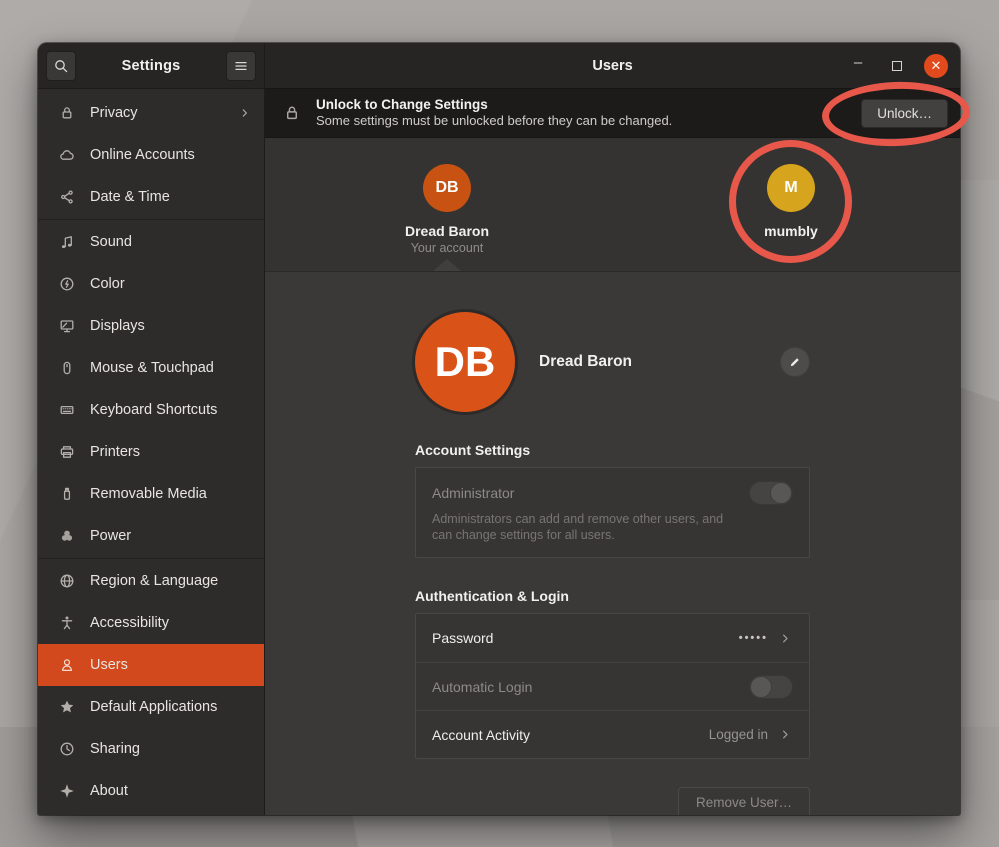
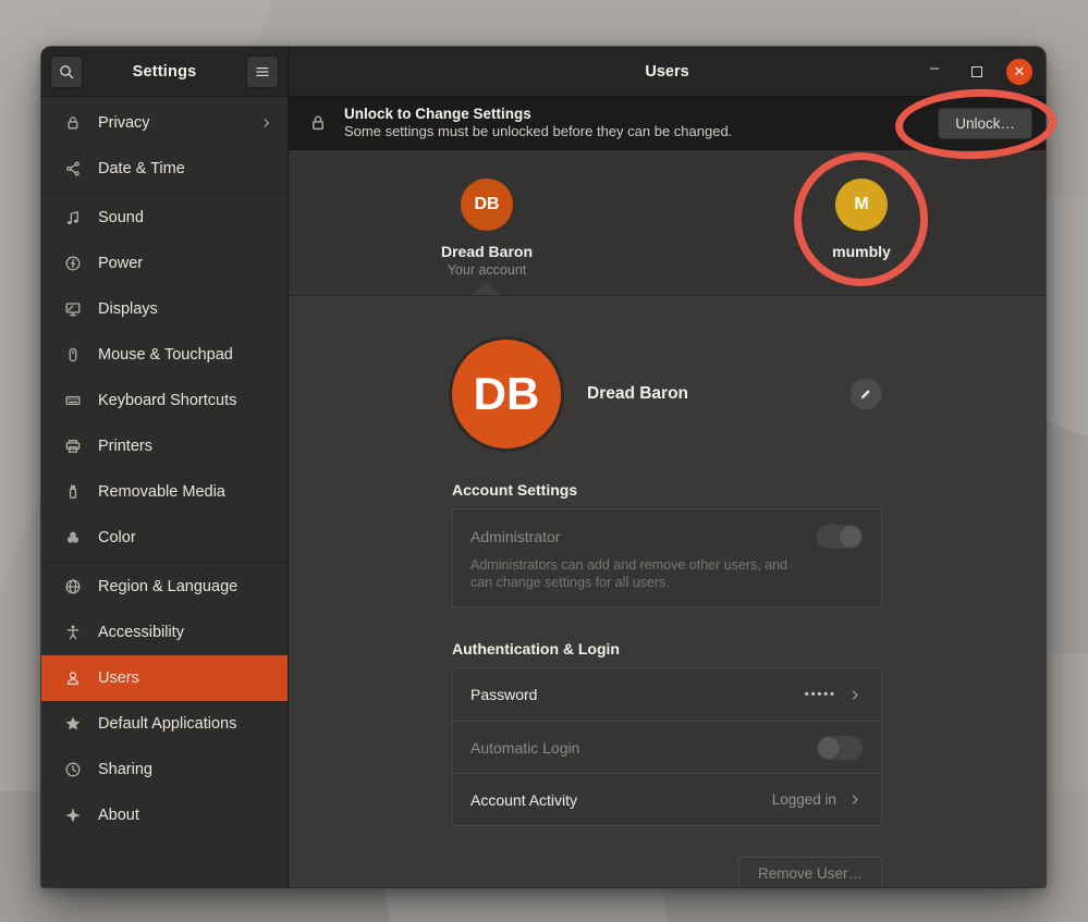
  Settings
  Privacy
- Online Accounts
  Date & Time
  Sound
- Color
+ Power
  Displays
  Mouse & Touchpad
  Keyboard Shortcuts
  Printers
  Removable Media
- Power
+ Color
  Region & Language
  Accessibility
  Users
  Default Applications
  Sharing
  About
  Users
  –
  ✕
  Unlock to Change Settings
  Some settings must be unlocked before they can be changed.
  Unlock…
  DB
  Dread Baron
  Your account
  M
  mumbly
  DB
  Dread Baron
  Account Settings
  Administrator
  Administrators can add and remove other users, and can change settings for all users.
  Authentication & Login
  Password
  •••••
  Automatic Login
  Account Activity
  Logged in
  Remove User…
